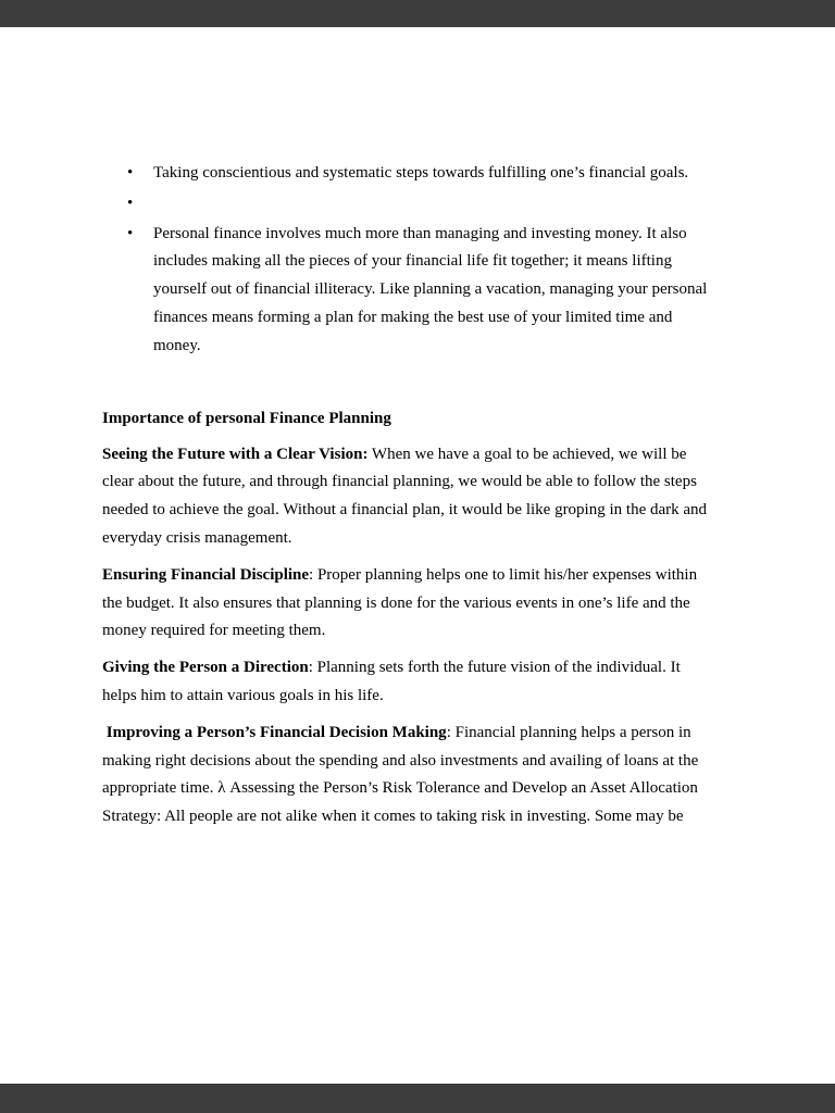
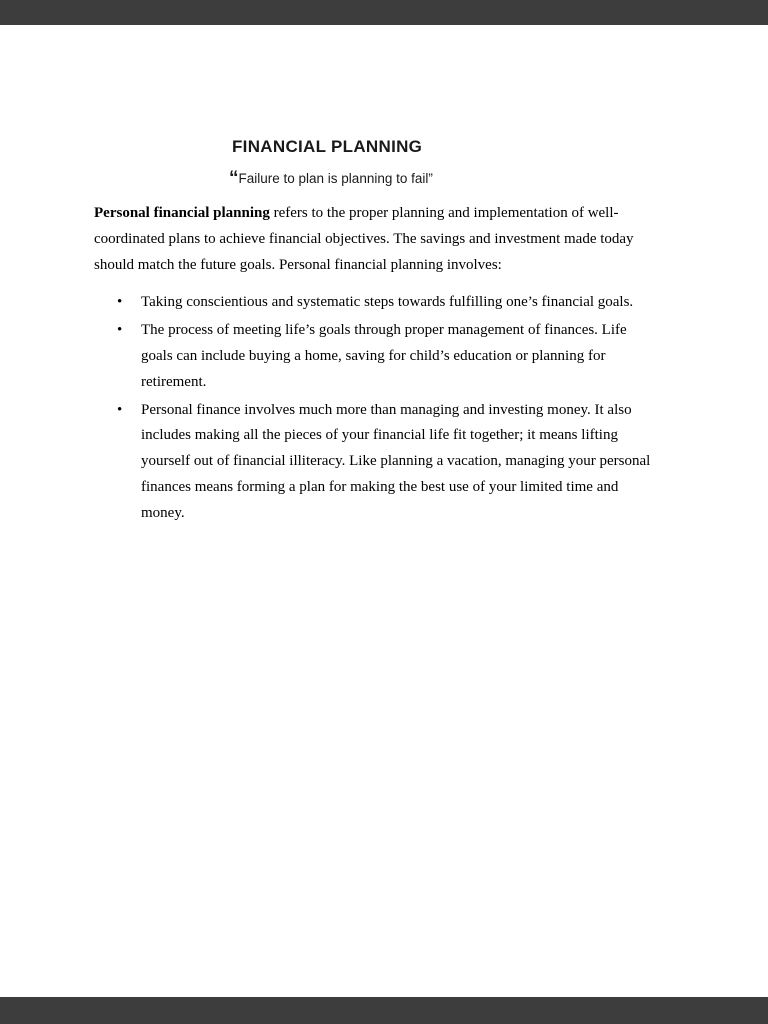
+ FINANCIAL PLANNING
+ “Failure to plan is planning to fail”
+ Personal financial planning refers to the proper planning and implementation of well-
+ coordinated plans to achieve financial objectives. The savings and investment made today
+ should match the future goals. Personal financial planning involves:
  •
  Taking conscientious and systematic steps towards fulfilling one’s financial goals.
  •
+ The process of meeting life’s goals through proper management of finances. Life
+ goals can include buying a home, saving for child’s education or planning for
+ retirement.
  •
  Personal finance involves much more than managing and investing money. It also
  includes making all the pieces of your financial life fit together; it means lifting
  yourself out of financial illiteracy. Like planning a vacation, managing your personal
  finances means forming a plan for making the best use of your limited time and
  money.
- Importance of personal Finance Planning
- Seeing the Future with a Clear Vision: When we have a goal to be achieved, we will be
- clear about the future, and through financial planning, we would be able to follow the steps
- needed to achieve the goal. Without a financial plan, it would be like groping in the dark and
- everyday crisis management.
- Ensuring Financial Discipline: Proper planning helps one to limit his/her expenses within
- the budget. It also ensures that planning is done for the various events in one’s life and the
- money required for meeting them.
- Giving the Person a Direction: Planning sets forth the future vision of the individual. It
- helps him to attain various goals in his life.
- Improving a Person’s Financial Decision Making: Financial planning helps a person in
- making right decisions about the spending and also investments and availing of loans at the
- appropriate time. λ Assessing the Person’s Risk Tolerance and Develop an Asset Allocation
- Strategy: All people are not alike when it comes to taking risk in investing. Some may be
